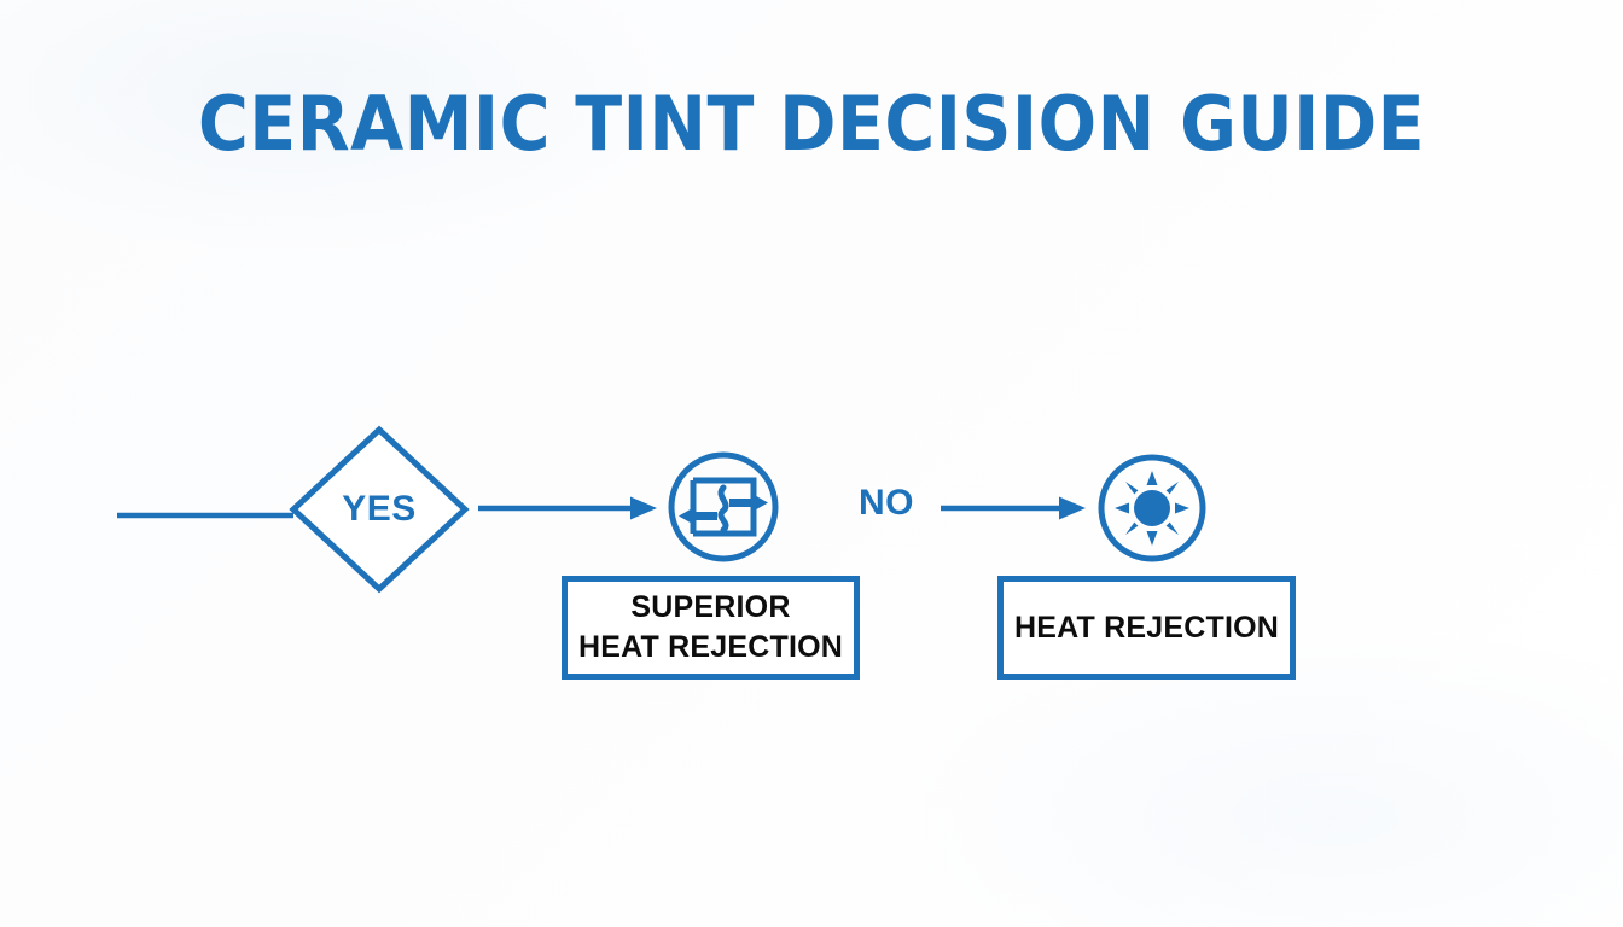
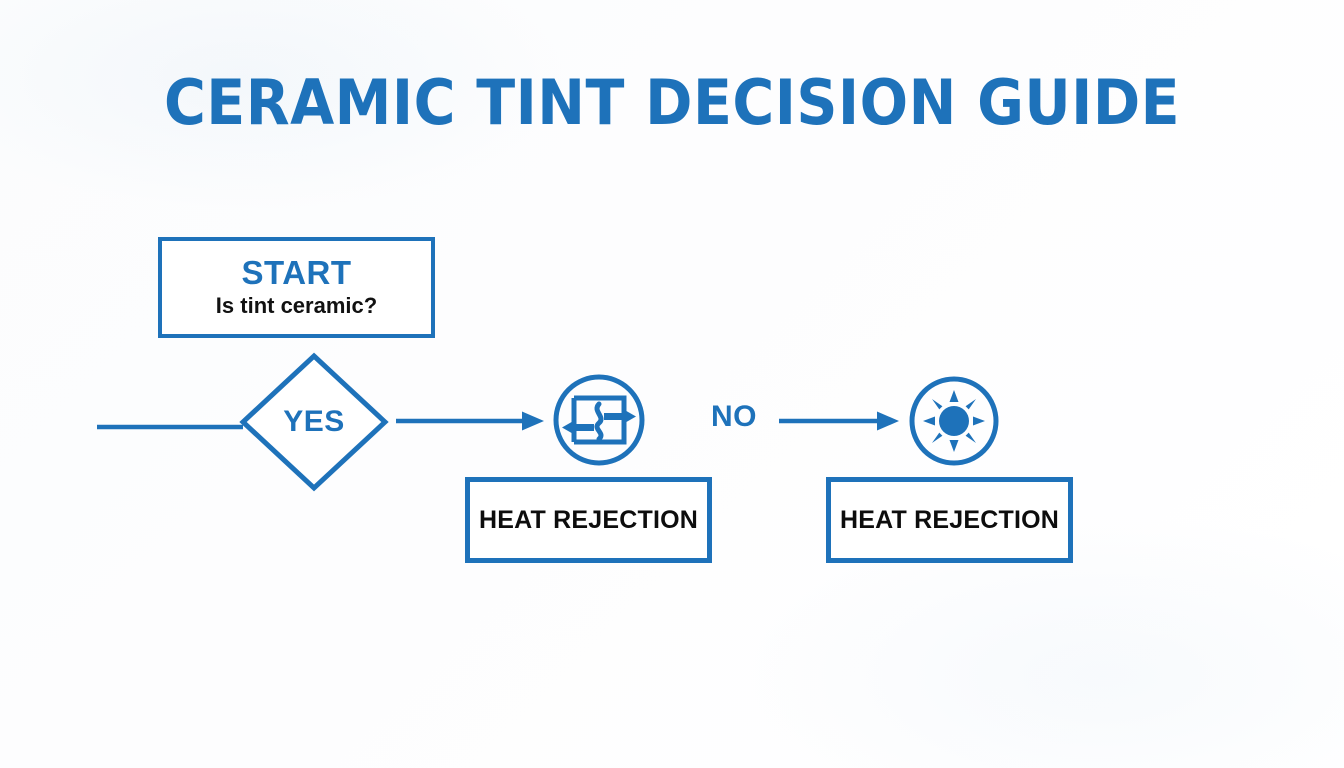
  CERAMIC TINT DECISION GUIDE
+ START
+ Is tint ceramic?
  YES
  NO
- SUPERIOR
  HEAT REJECTION
  HEAT REJECTION
